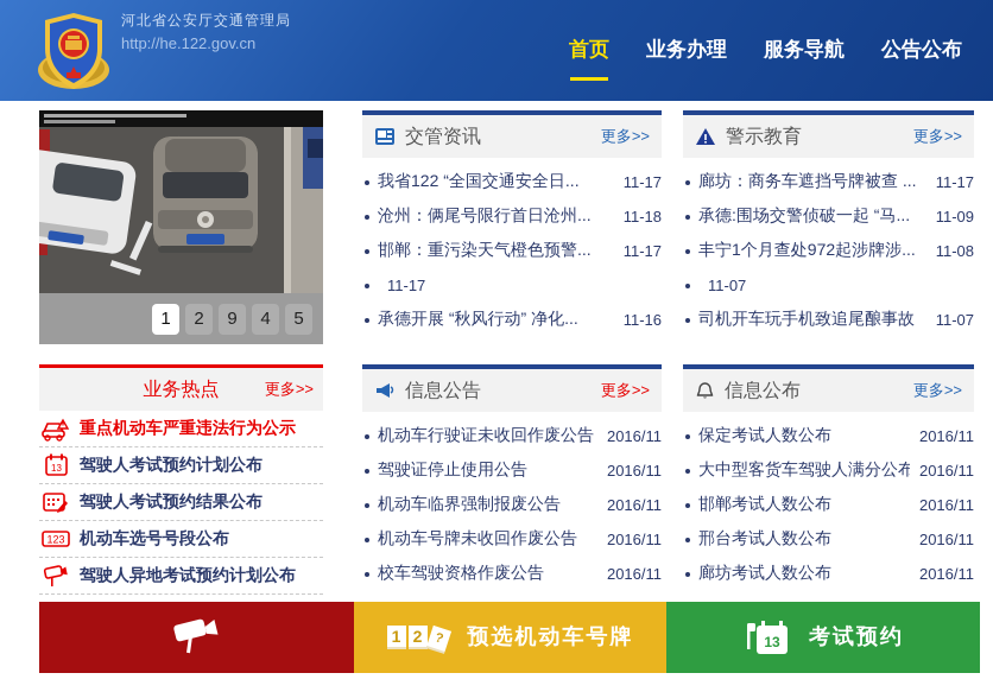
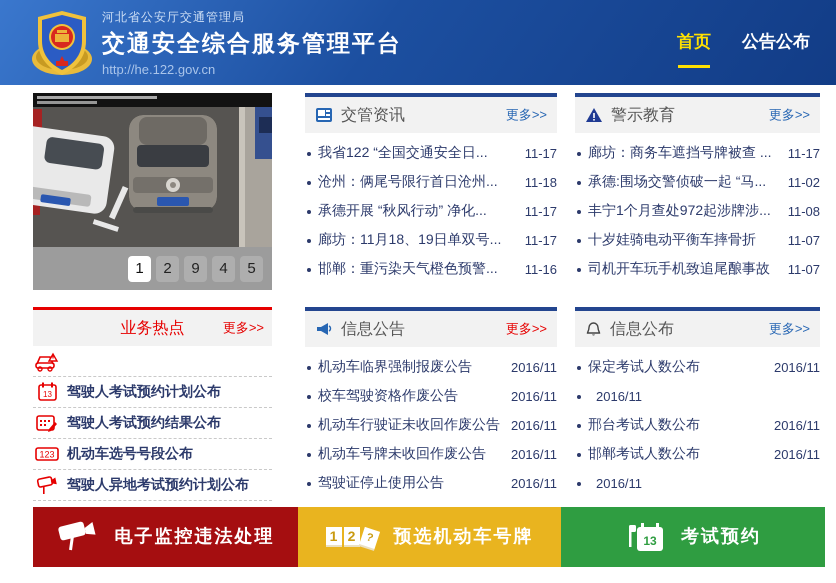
  河北省公安厅交通管理局
+ 交通安全综合服务管理平台
  http://he.122.gov.cn
  首页
- 业务办理
- 服务导航
  公告公布
  1
  2
  9
  4
  5
  交管资讯
  更多>>
  我省122 “全国交通安全日...
  11-17
  沧州：俩尾号限行首日沧州...
  11-18
- 邯郸：重污染天气橙色预警...
+ 承德开展 “秋风行动” 净化...
  11-17
+ 廊坊：11月18、19日单双号...
  11-17
- 承德开展 “秋风行动” 净化...
+ 邯郸：重污染天气橙色预警...
  11-16
  警示教育
  更多>>
  廊坊：商务车遮挡号牌被查 ...
  11-17
  承德:围场交警侦破一起 “马...
- 11-09
+ 11-02
  丰宁1个月查处972起涉牌涉...
  11-08
+ 十岁娃骑电动平衡车摔骨折
  11-07
  司机开车玩手机致追尾酿事故
  11-07
  业务热点
  更多>>
- 重点机动车严重违法行为公示
  13
  驾驶人考试预约计划公布
  驾驶人考试预约结果公布
  123
  机动车选号号段公布
  驾驶人异地考试预约计划公布
  信息公告
  更多>>
- 机动车行驶证未收回作废公告
+ 机动车临界强制报废公告
  2016/11
- 驾驶证停止使用公告
+ 校车驾驶资格作废公告
  2016/11
- 机动车临界强制报废公告
+ 机动车行驶证未收回作废公告
  2016/11
  机动车号牌未收回作废公告
  2016/11
- 校车驾驶资格作废公告
+ 驾驶证停止使用公告
  2016/11
  信息公布
  更多>>
  保定考试人数公布
  2016/11
- 大中型客货车驾驶人满分公布
  2016/11
- 邯郸考试人数公布
+ 邢台考试人数公布
  2016/11
- 邢台考试人数公布
+ 邯郸考试人数公布
  2016/11
- 廊坊考试人数公布
  2016/11
+ 电子监控违法处理
  1
  2
  预选机动车号牌
  13
  考试预约
